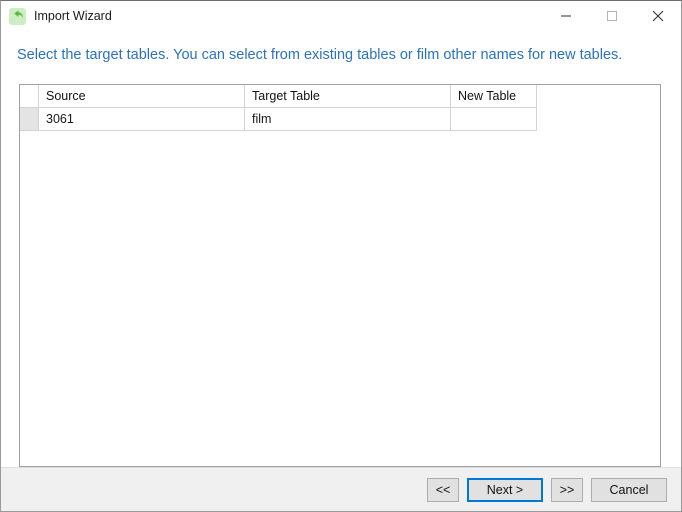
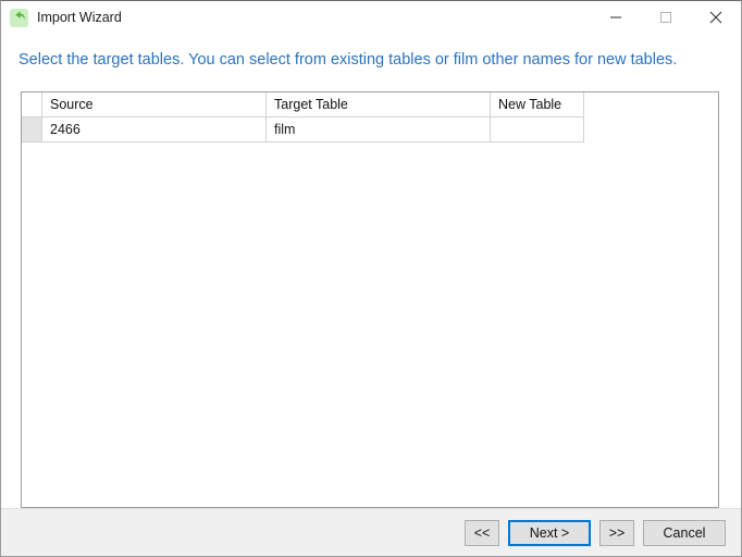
  Import Wizard
  Select the target tables. You can select from existing tables or film other names for new tables.
  	Source	Target Table	New Table
- 	3061	film
+ 	2466	film
  <<
  Next >
  >>
  Cancel
